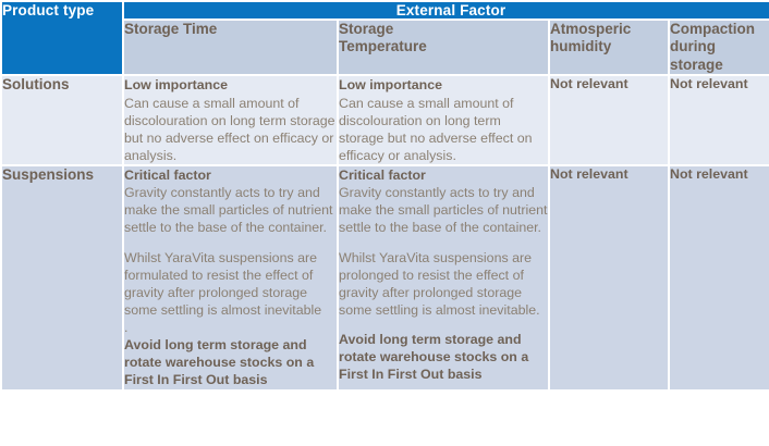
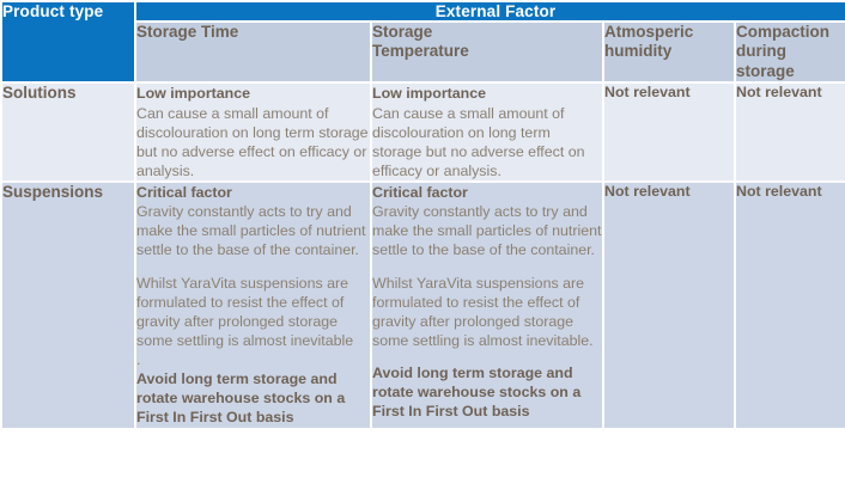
  Product type	External Factor
  Storage Time	StorageTemperature	Atmosperichumidity	Compactionduringstorage
  Solutions	Low importance Can cause a small amount of discolouration on long term storage but no adverse effect on efficacy or analysis.	Low importance Can cause a small amount of discolouration on long term storage but no adverse effect on efficacy or analysis.	Not relevant	Not relevant
- Suspensions	Critical factor Gravity constantly acts to try and make the small particles of nutrient settle to the base of the container. Whilst YaraVita suspensions are formulated to resist the effect of gravity after prolonged storage some settling is almost inevitable . Avoid long term storage and rotate warehouse stocks on a First In First Out basis	Critical factor Gravity constantly acts to try and make the small particles of nutrient settle to the base of the container. Whilst YaraVita suspensions are prolonged to resist the effect of gravity after prolonged storage some settling is almost inevitable. Avoid long term storage and rotate warehouse stocks on a First In First Out basis	Not relevant	Not relevant
+ Suspensions	Critical factor Gravity constantly acts to try and make the small particles of nutrient settle to the base of the container. Whilst YaraVita suspensions are formulated to resist the effect of gravity after prolonged storage some settling is almost inevitable . Avoid long term storage and rotate warehouse stocks on a First In First Out basis	Critical factor Gravity constantly acts to try and make the small particles of nutrient settle to the base of the container. Whilst YaraVita suspensions are formulated to resist the effect of gravity after prolonged storage some settling is almost inevitable. Avoid long term storage and rotate warehouse stocks on a First In First Out basis	Not relevant	Not relevant
